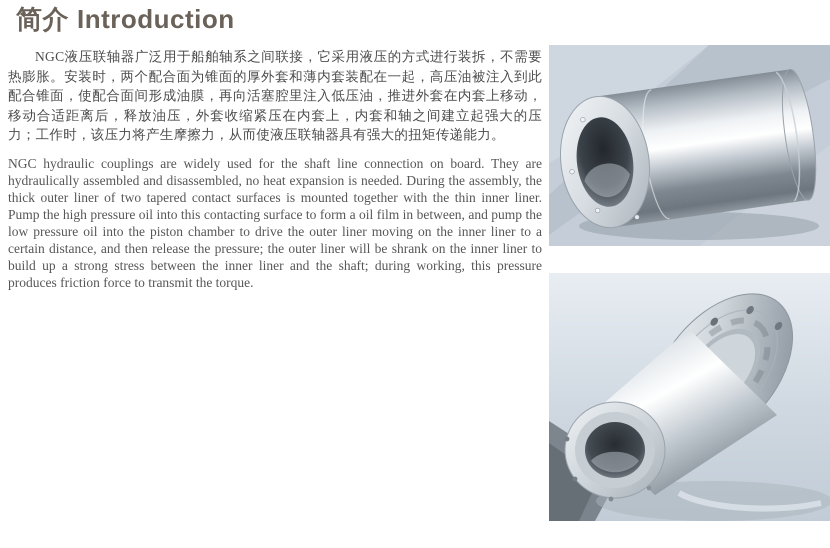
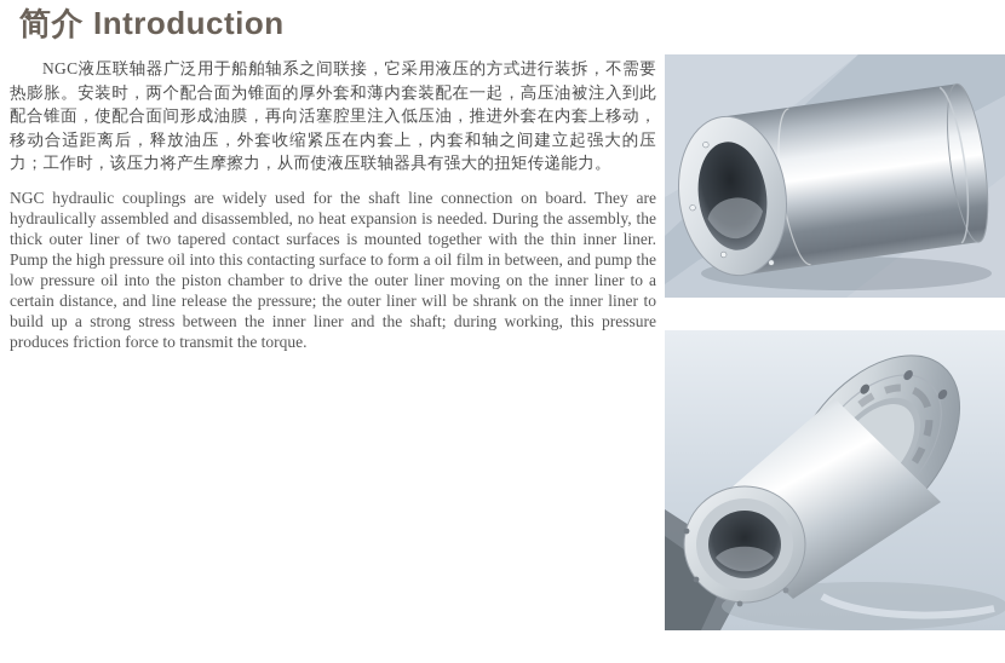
  简介 Introduction
  NGC液压联轴器广泛用于船舶轴系之间联接，它采用液压的方式进行装拆，不需要热膨胀。安装时，两个配合面为锥面的厚外套和薄内套装配在一起，高压油被注入到此配合锥面，使配合面间形成油膜，再向活塞腔里注入低压油，推进外套在内套上移动，移动合适距离后，释放油压，外套收缩紧压在内套上，内套和轴之间建立起强大的压力；工作时，该压力将产生摩擦力，从而使液压联轴器具有强大的扭矩传递能力。
- NGC hydraulic couplings are widely used for the shaft line connection on board. They are hydraulically assembled and disassembled, no heat expansion is needed. During the assembly, the thick outer liner of two tapered contact surfaces is mounted together with the thin inner liner. Pump the high pressure oil into this contacting surface to form a oil film in between, and pump the low pressure oil into the piston chamber to drive the outer liner moving on the inner liner to a certain distance, and then release the pressure; the outer liner will be shrank on the inner liner to build up a strong stress between the inner liner and the shaft; during working, this pressure produces friction force to transmit the torque.
+ NGC hydraulic couplings are widely used for the shaft line connection on board. They are hydraulically assembled and disassembled, no heat expansion is needed. During the assembly, the thick outer liner of two tapered contact surfaces is mounted together with the thin inner liner. Pump the high pressure oil into this contacting surface to form a oil film in between, and pump the low pressure oil into the piston chamber to drive the outer liner moving on the inner liner to a certain distance, and line release the pressure; the outer liner will be shrank on the inner liner to build up a strong stress between the inner liner and the shaft; during working, this pressure produces friction force to transmit the torque.
